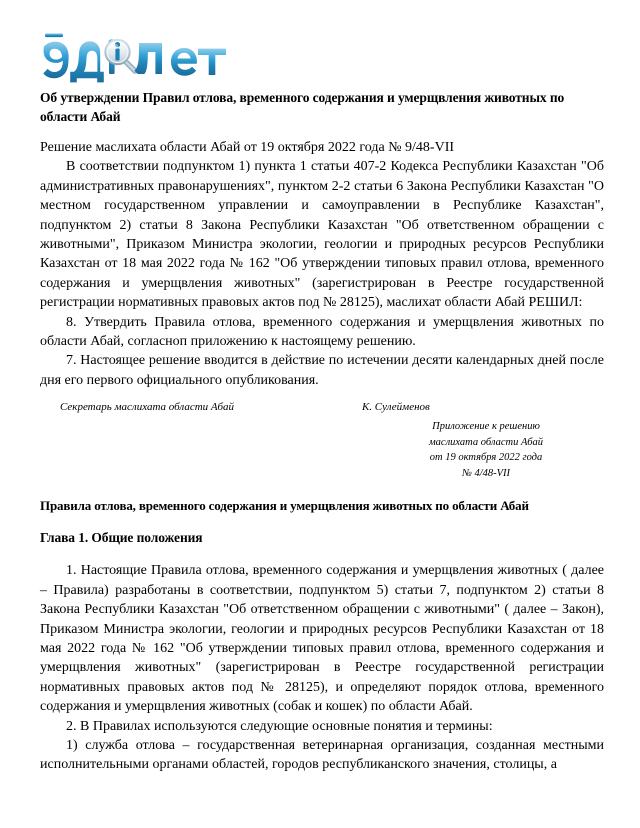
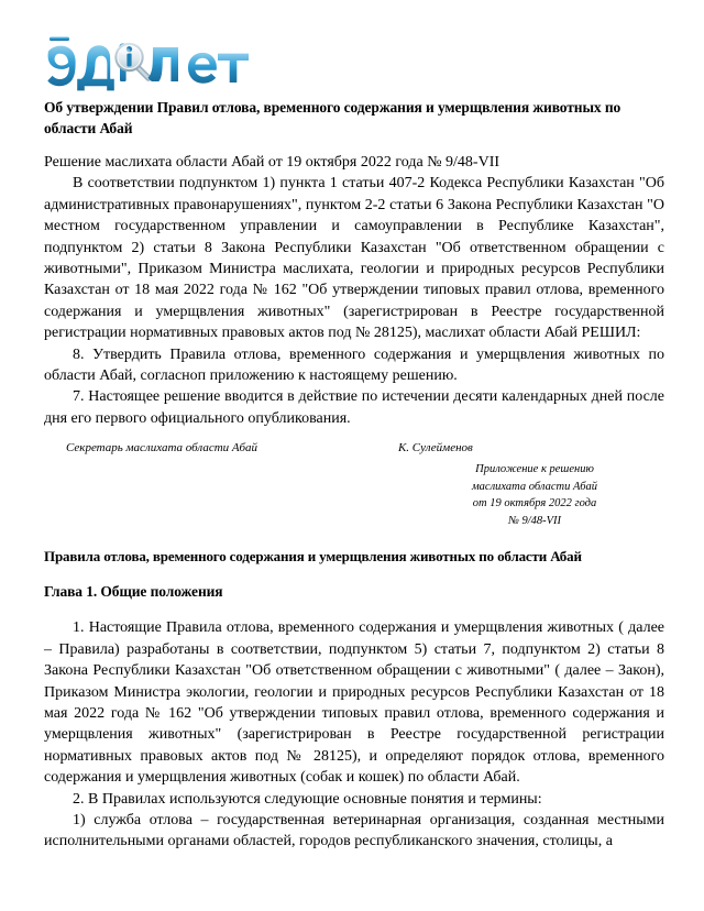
  Об утверждении Правил отлова, временного содержания и умерщвления животных по области Абай
  Решение маслихата области Абай от 19 октября 2022 года № 9/48-VII
- В соответствии подпунктом 1) пункта 1 статьи 407-2 Кодекса Республики Казахстан "Об административных правонарушениях", пунктом 2-2 статьи 6 Закона Республики Казахстан "О местном государственном управлении и самоуправлении в Республике Казахстан", подпунктом 2) статьи 8 Закона Республики Казахстан "Об ответственном обращении с животными", Приказом Министра экологии, геологии и природных ресурсов Республики Казахстан от 18 мая 2022 года № 162 "Об утверждении типовых правил отлова, временного содержания и умерщвления животных" (зарегистрирован в Реестре государственной регистрации нормативных правовых актов под № 28125), маслихат области Абай РЕШИЛ:
+ В соответствии подпунктом 1) пункта 1 статьи 407-2 Кодекса Республики Казахстан "Об административных правонарушениях", пунктом 2-2 статьи 6 Закона Республики Казахстан "О местном государственном управлении и самоуправлении в Республике Казахстан", подпунктом 2) статьи 8 Закона Республики Казахстан "Об ответственном обращении с животными", Приказом Министра маслихата, геологии и природных ресурсов Республики Казахстан от 18 мая 2022 года № 162 "Об утверждении типовых правил отлова, временного содержания и умерщвления животных" (зарегистрирован в Реестре государственной регистрации нормативных правовых актов под № 28125), маслихат области Абай РЕШИЛ:
  8. Утвердить Правила отлова, временного содержания и умерщвления животных по области Абай, согласноп приложению к настоящему решению.
  7. Настоящее решение вводится в действие по истечении десяти календарных дней после дня его первого официального опубликования.
  Секретарь маслихата области Абай
  К. Сулейменов
  Приложение к решению
  маслихата области Абай
  от 19 октября 2022 года
- № 4/48-VII
+ № 9/48-VII
  Правила отлова, временного содержания и умерщвления животных по области Абай
  Глава 1. Общие положения
  1. Настоящие Правила отлова, временного содержания и умерщвления животных ( далее – Правила) разработаны в соответствии, подпунктом 5) статьи 7, подпунктом 2) статьи 8 Закона Республики Казахстан "Об ответственном обращении с животными" ( далее – Закон), Приказом Министра экологии, геологии и природных ресурсов Республики Казахстан от 18 мая 2022 года № 162 "Об утверждении типовых правил отлова, временного содержания и умерщвления животных" (зарегистрирован в Реестре государственной регистрации нормативных правовых актов под № 28125), и определяют порядок отлова, временного содержания и умерщвления животных (собак и кошек) по области Абай.
  2. В Правилах используются следующие основные понятия и термины:
  1) служба отлова – государственная ветеринарная организация, созданная местными исполнительными органами областей, городов республиканского значения, столицы, а
